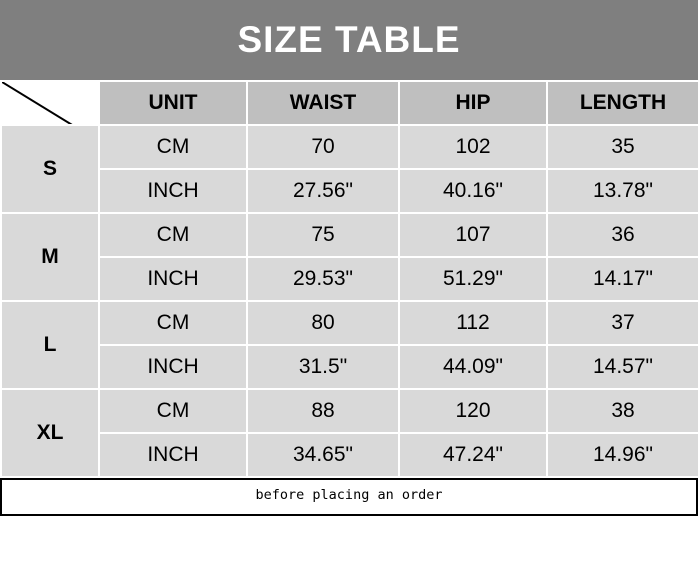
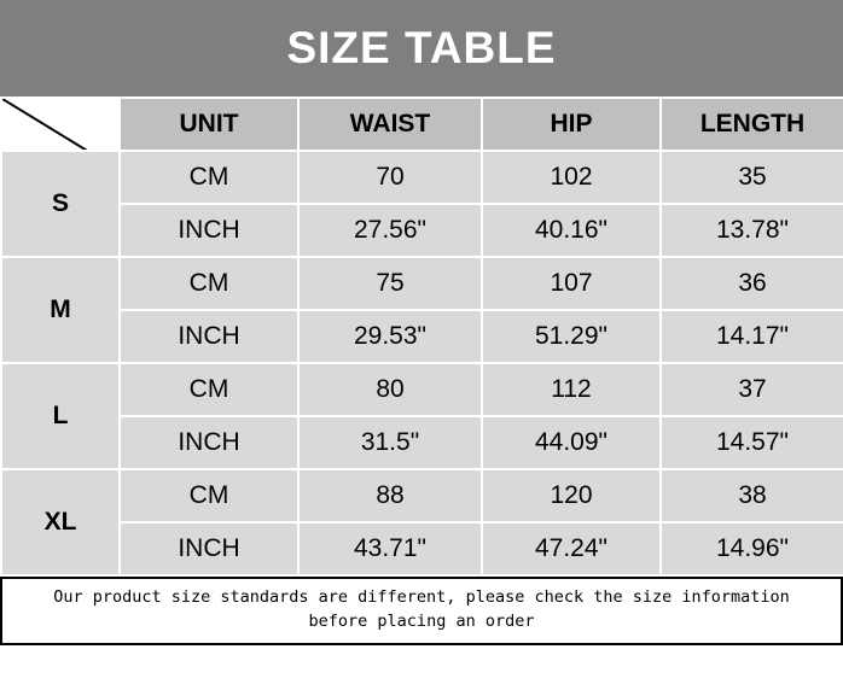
  SIZE TABLE
  	UNIT	WAIST	HIP	LENGTH
  S	CM	70	102	35
  INCH	27.56"	40.16"	13.78"
  M	CM	75	107	36
  INCH	29.53"	51.29"	14.17"
  L	CM	80	112	37
  INCH	31.5"	44.09"	14.57"
  XL	CM	88	120	38
- INCH	34.65"	47.24"	14.96"
+ INCH	43.71"	47.24"	14.96"
+ Our product size standards are different, please check the size information
  before placing an order
